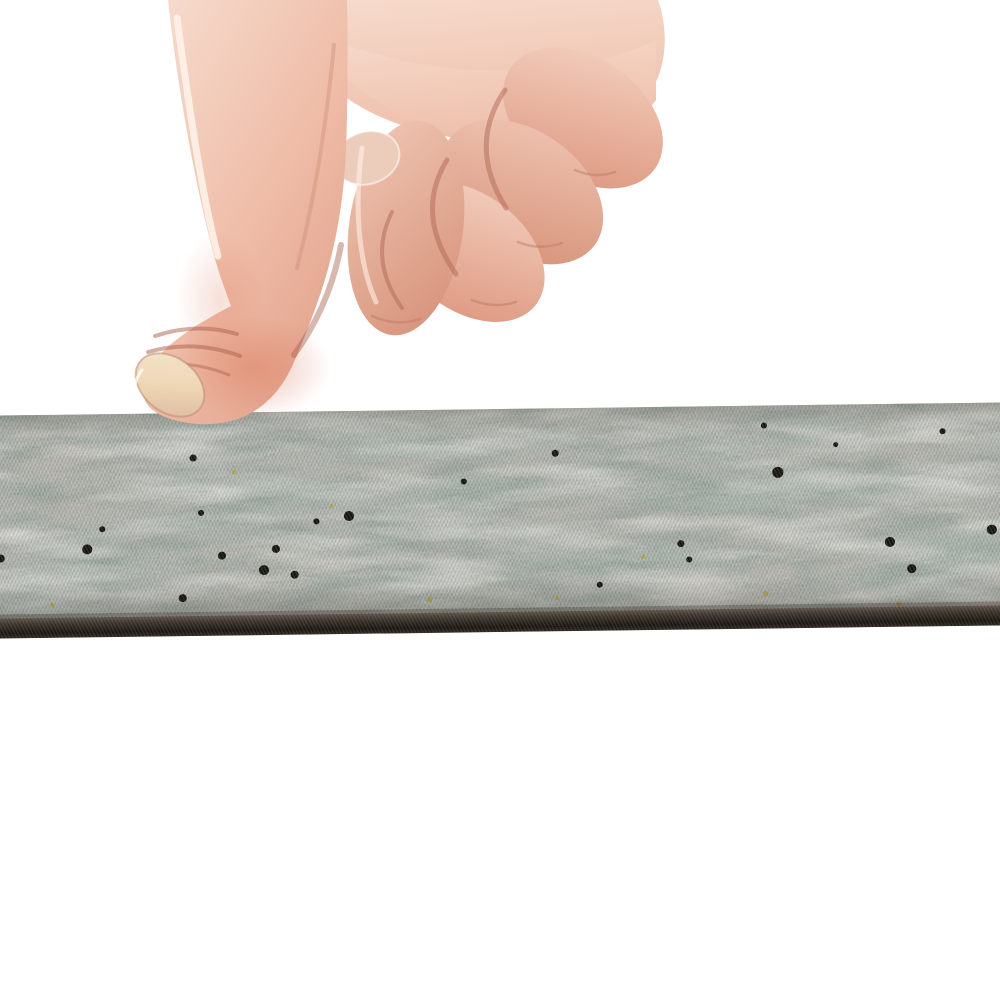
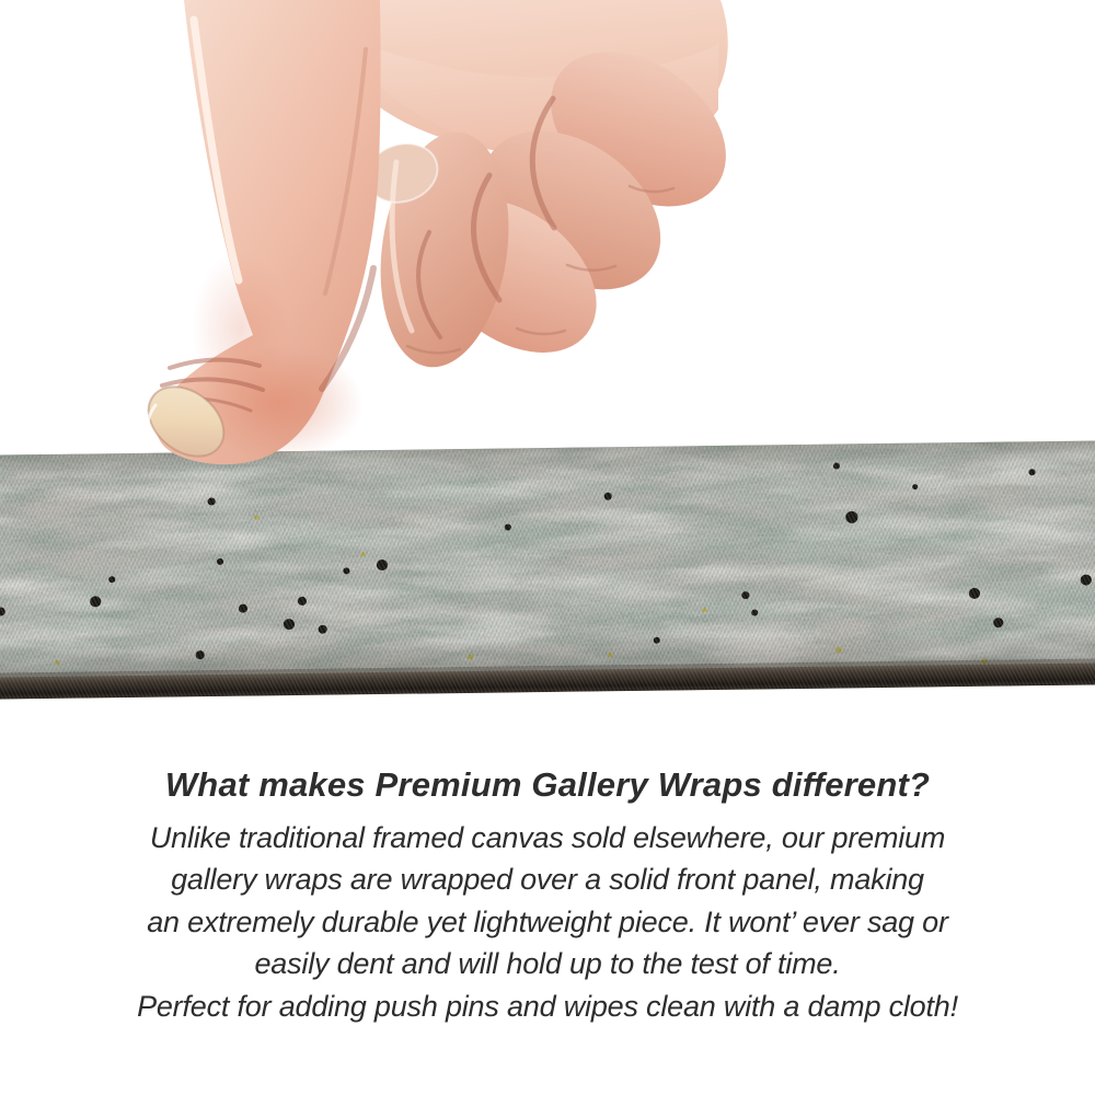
+ What makes Premium Gallery Wraps different?
+ Unlike traditional framed canvas sold elsewhere, our premium
+ gallery wraps are wrapped over a solid front panel, making
+ an extremely durable yet lightweight piece. It wont’ ever sag or
+ easily dent and will hold up to the test of time.
+ Perfect for adding push pins and wipes clean with a damp cloth!
